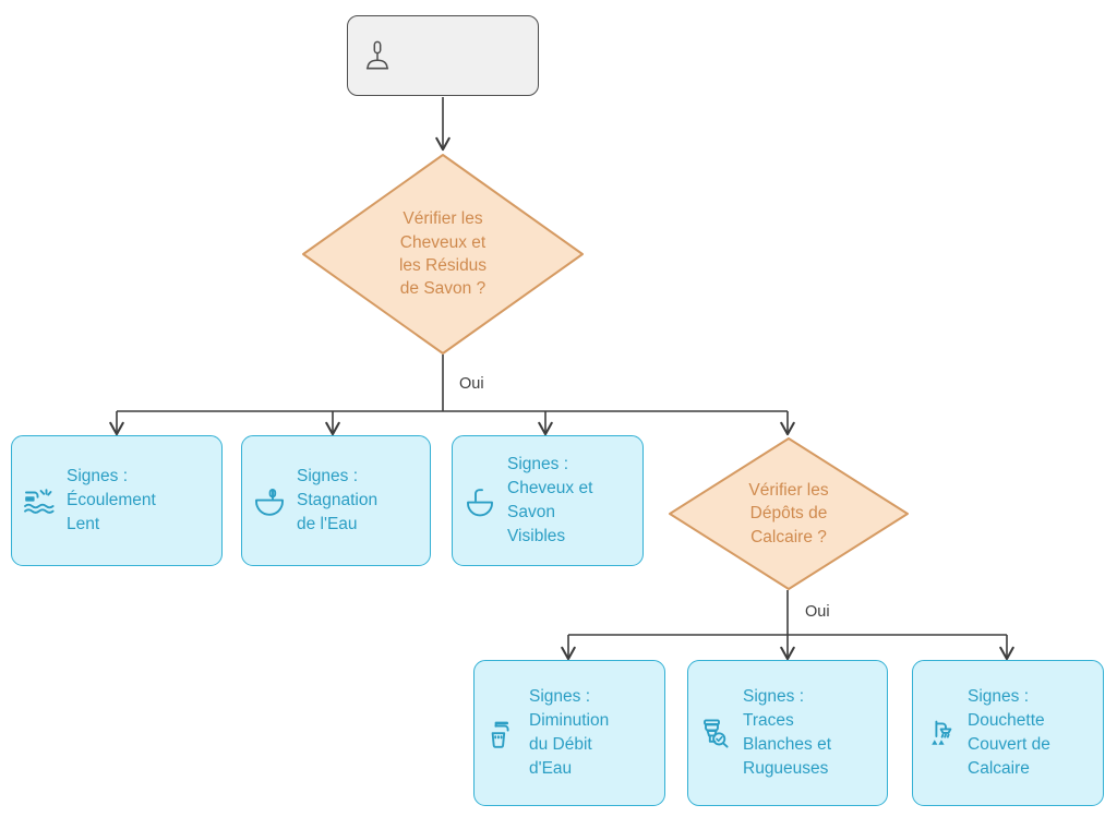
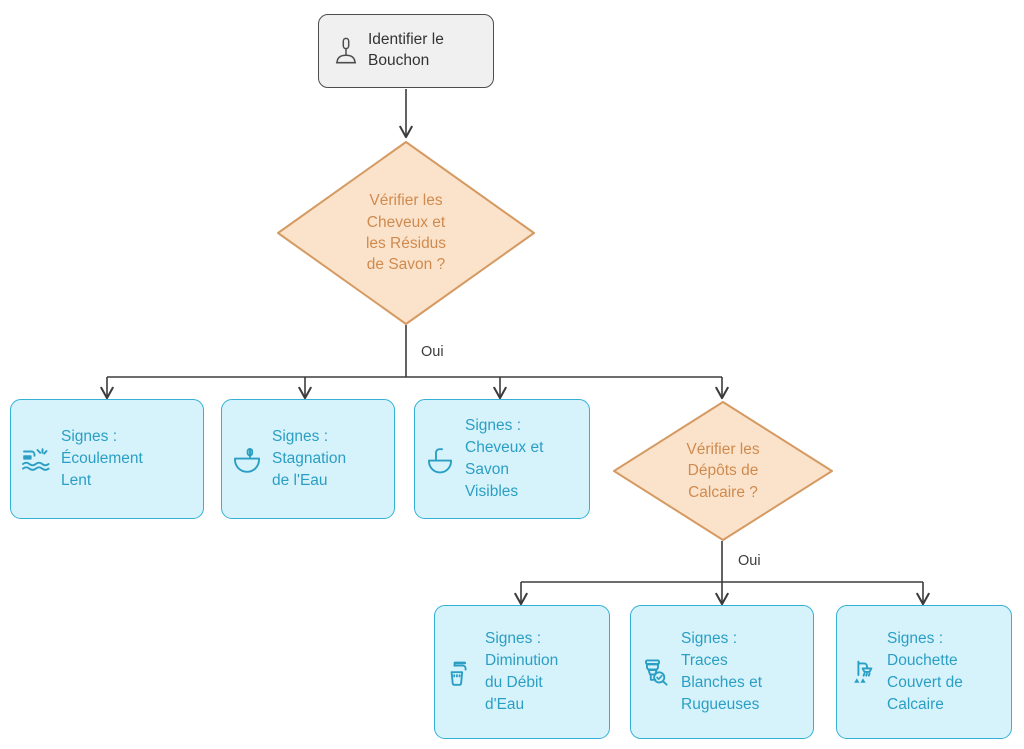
+ Identifier le
+ Bouchon
  Vérifier les
  Cheveux et
  les Résidus
  de Savon ?
  Oui
  Signes :
  Écoulement
  Lent
  Signes :
  Stagnation
  de l'Eau
  Signes :
  Cheveux et
  Savon
  Visibles
  Vérifier les
  Dépôts de
  Calcaire ?
  Oui
  Signes :
  Diminution
  du Débit
  d'Eau
  Signes :
  Traces
  Blanches et
  Rugueuses
  Signes :
  Douchette
  Couvert de
  Calcaire
